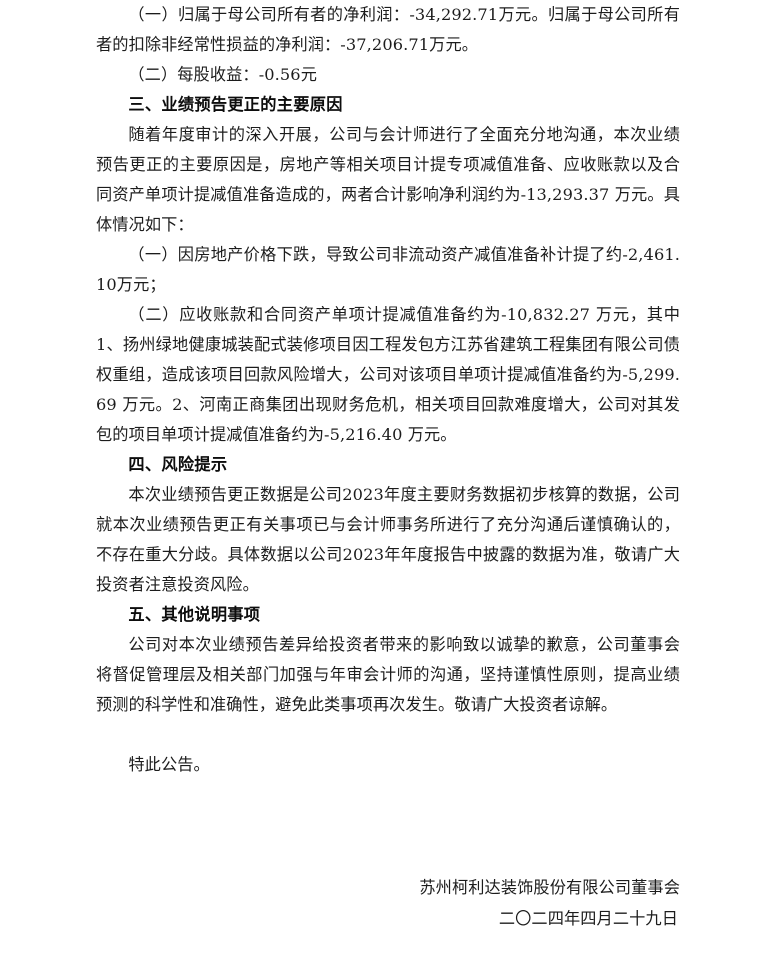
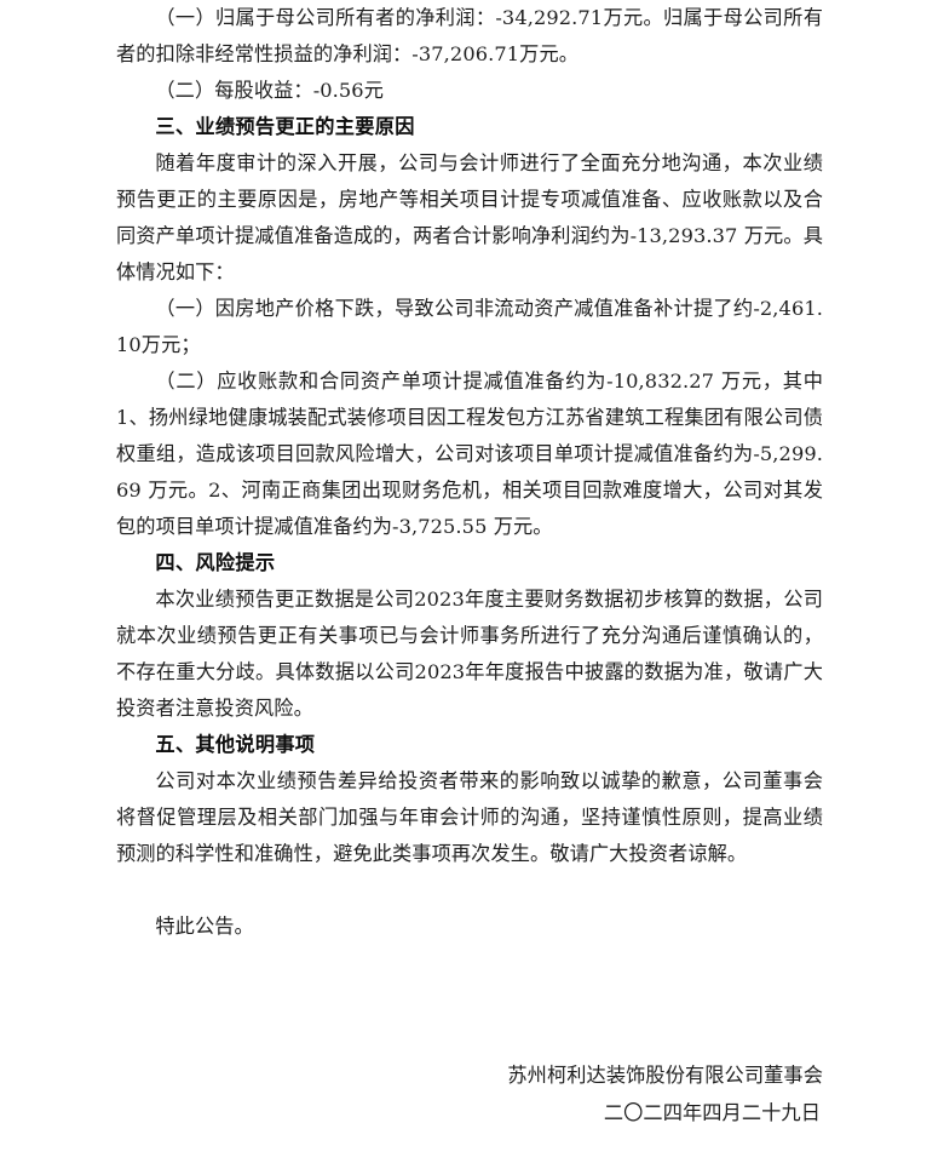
  （一）归属于母公司所有者的净利润：-34,292.71万元。归属于母公司所有者的扣除非经常性损益的净利润：-37,206.71万元。
  （二）每股收益：-0.56元
  三、业绩预告更正的主要原因
  随着年度审计的深入开展，公司与会计师进行了全面充分地沟通，本次业绩预告更正的主要原因是，房地产等相关项目计提专项减值准备、应收账款以及合同资产单项计提减值准备造成的，两者合计影响净利润约为-13,293.37 万元。具体情况如下：
  （一）因房地产价格下跌，导致公司非流动资产减值准备补计提了约-2,461.10万元；
- （二）应收账款和合同资产单项计提减值准备约为-10,832.27 万元，其中 1、扬州绿地健康城装配式装修项目因工程发包方江苏省建筑工程集团有限公司债权重组，造成该项目回款风险增大，公司对该项目单项计提减值准备约为-5,299.69 万元。2、河南正商集团出现财务危机，相关项目回款难度增大，公司对其发包的项目单项计提减值准备约为-5,216.40 万元。
+ （二）应收账款和合同资产单项计提减值准备约为-10,832.27 万元，其中 1、扬州绿地健康城装配式装修项目因工程发包方江苏省建筑工程集团有限公司债权重组，造成该项目回款风险增大，公司对该项目单项计提减值准备约为-5,299.69 万元。2、河南正商集团出现财务危机，相关项目回款难度增大，公司对其发包的项目单项计提减值准备约为-3,725.55 万元。
  四、风险提示
  本次业绩预告更正数据是公司2023年度主要财务数据初步核算的数据，公司就本次业绩预告更正有关事项已与会计师事务所进行了充分沟通后谨慎确认的，不存在重大分歧。具体数据以公司2023年年度报告中披露的数据为准，敬请广大投资者注意投资风险。
  五、其他说明事项
  公司对本次业绩预告差异给投资者带来的影响致以诚挚的歉意，公司董事会将督促管理层及相关部门加强与年审会计师的沟通，坚持谨慎性原则，提高业绩预测的科学性和准确性，避免此类事项再次发生。敬请广大投资者谅解。
  特此公告。
  苏州柯利达装饰股份有限公司董事会
  二〇二四年四月二十九日
